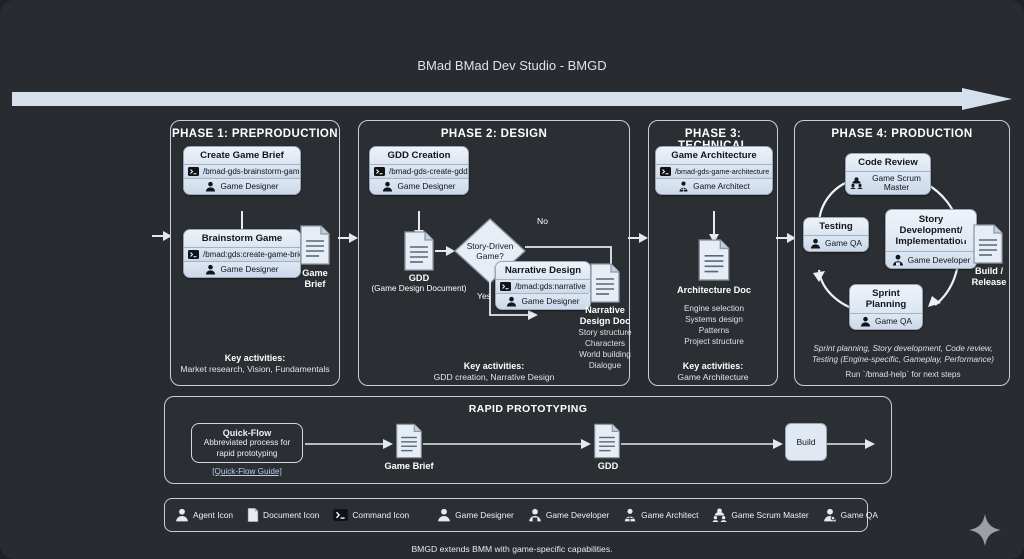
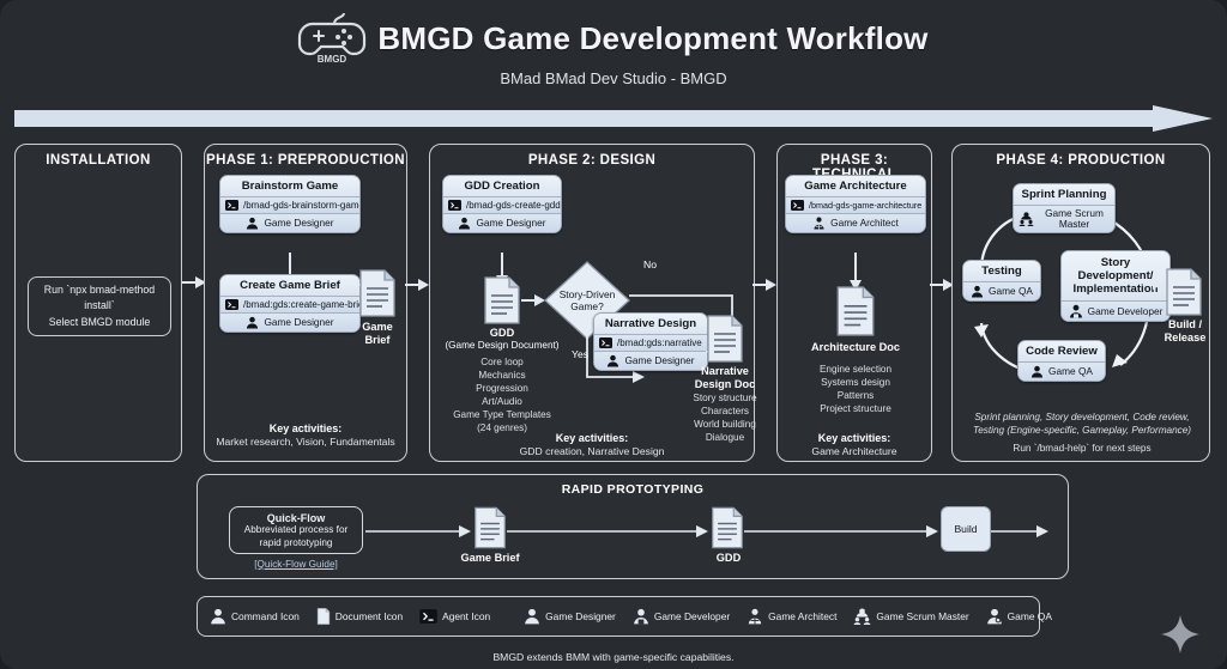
+ BMGD
+ BMGD Game Development Workflow
  BMad BMad Dev Studio - BMGD
+ INSTALLATION
+ Run `npx bmad-method install`
+ Select BMGD module
  PHASE 1: PREPRODUCTION
- Create Game Brief
+ Brainstorm Game
  /bmad-gds-brainstorm-gam
  Game Designer
- Brainstorm Game
+ Create Game Brief
  /bmad:gds:create-game-bri
  Game Designer
  Key activities:
  Market research, Vision, Fundamentals
  Game
  Brief
  PHASE 2: DESIGN
  GDD Creation
  /bmad-gds-create-gdd
  Game Designer
  GDD
  (Game Design Document)
+ Core loop
+ Mechanics
+ Progression
+ Art/Audio
+ Game Type Templates
+ (24 genres)
  Story-Driven
  Game?
  No
  Yes
  Narrative Design
  /bmad:gds:narrative
  Game Designer
  Narrative
  Design Doc
  Story structure
  Characters
  World building
  Dialogue
  Key activities:
  GDD creation, Narrative Design
  Game Architecture
  /bmad-gds-game-architecture
  Game Architect
  Architecture Doc
  Engine selection
  Systems design
  Patterns
  Project structure
  Key activities:
  Game Architecture
  PHASE 4: PRODUCTION
- Code Review
+ Sprint Planning
  Game Scrum Master
  Story
  Development/
  Implementation
  Game Developer
  Testing
  Game QA
- Sprint Planning
+ Code Review
  Game QA
  Sprint planning, Story development, Code review,
  Testing (Engine-specific, Gameplay, Performance)
  Run `/bmad-help` for next steps
  Build /
  Release
  RAPID PROTOTYPING
  Quick-Flow
  Abbreviated process for
  rapid prototyping
  [Quick-Flow Guide]
  Game Brief
  GDD
  Build
- Agent Icon
+ Command Icon
  Document Icon
- Command Icon
+ Agent Icon
  Game Designer
  Game Developer
  Game Architect
  Game Scrum Master
  Game QA
  BMGD extends BMM with game-specific capabilities.
